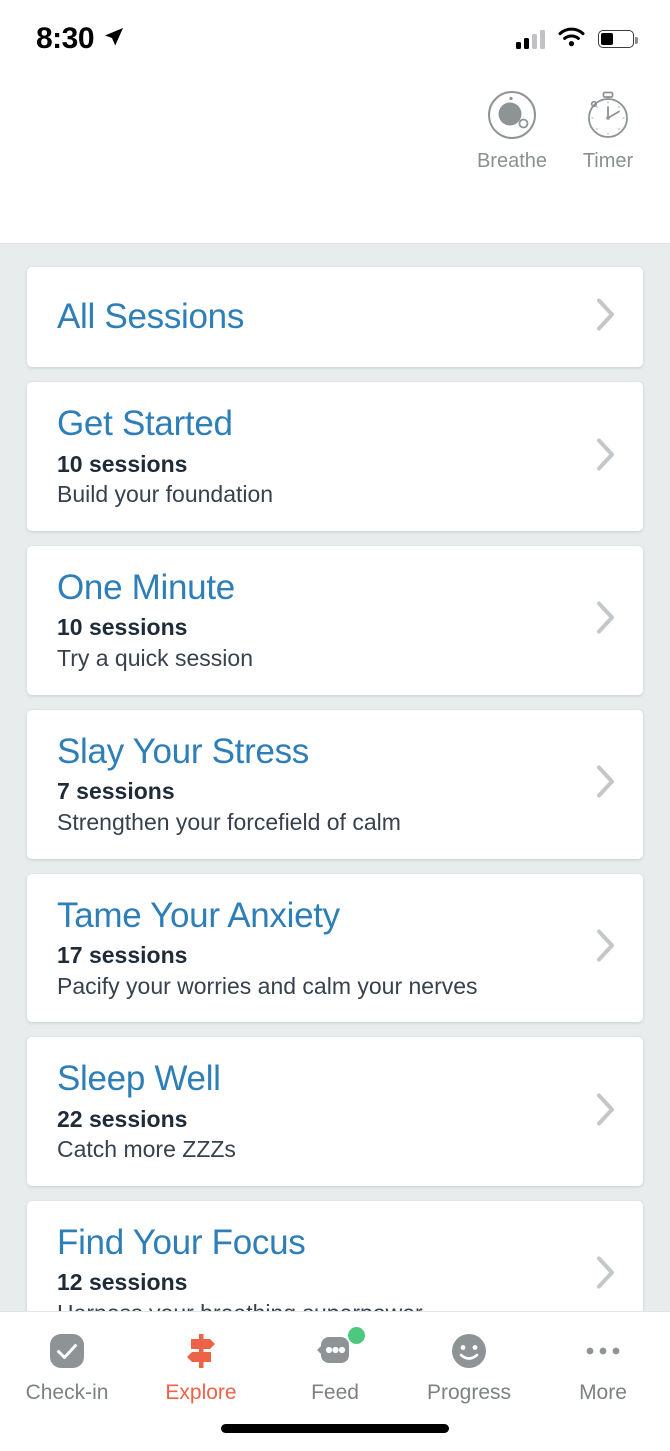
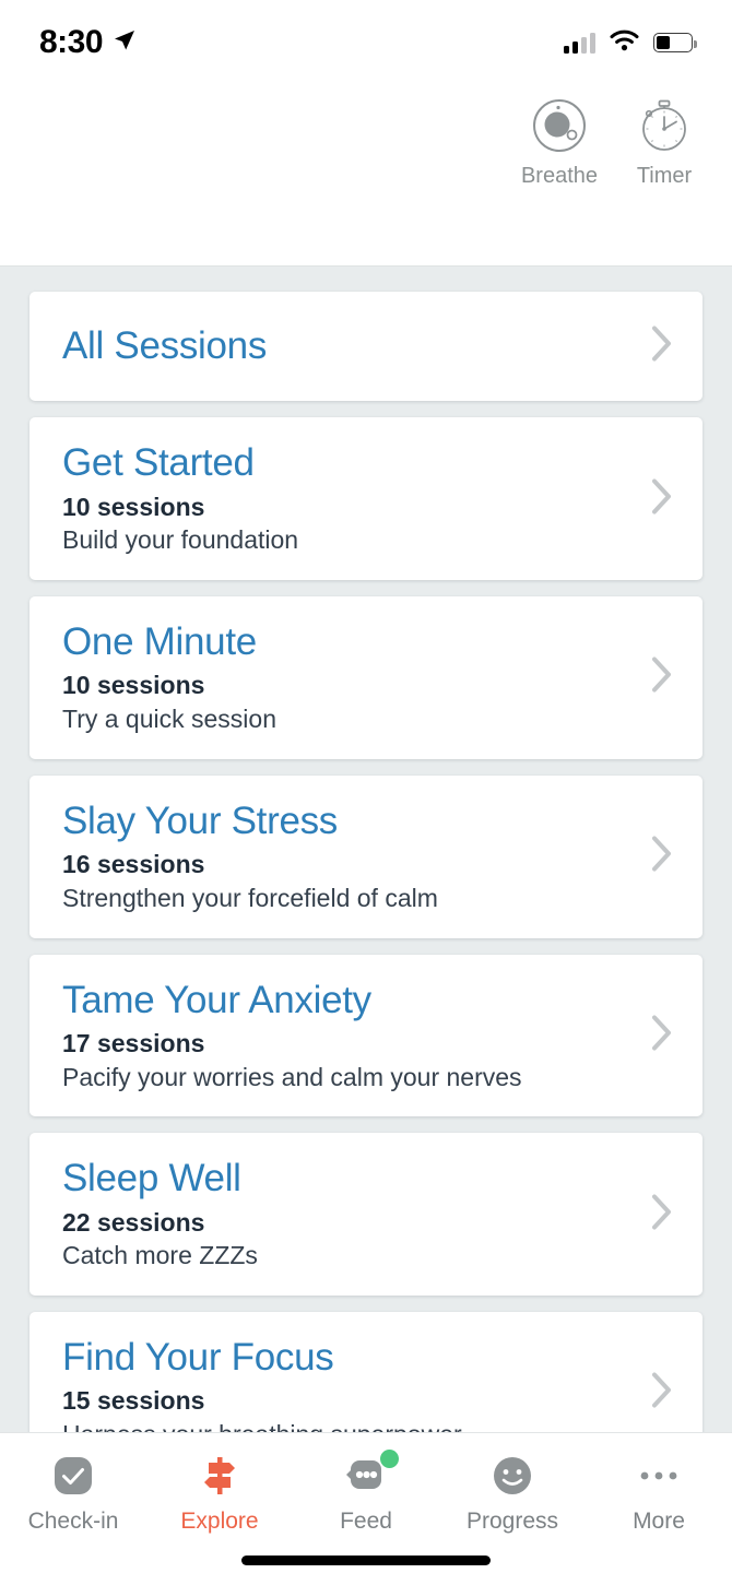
  8:30
  Breathe
  Timer
  All Sessions
  Get Started
  10 sessions
  Build your foundation
  One Minute
  10 sessions
  Try a quick session
  Slay Your Stress
- 7 sessions
+ 16 sessions
  Strengthen your forcefield of calm
  Tame Your Anxiety
  17 sessions
  Pacify your worries and calm your nerves
  Sleep Well
  22 sessions
  Catch more ZZZs
  Find Your Focus
- 12 sessions
+ 15 sessions
  Check-in
  Explore
  Feed
  Progress
  More
